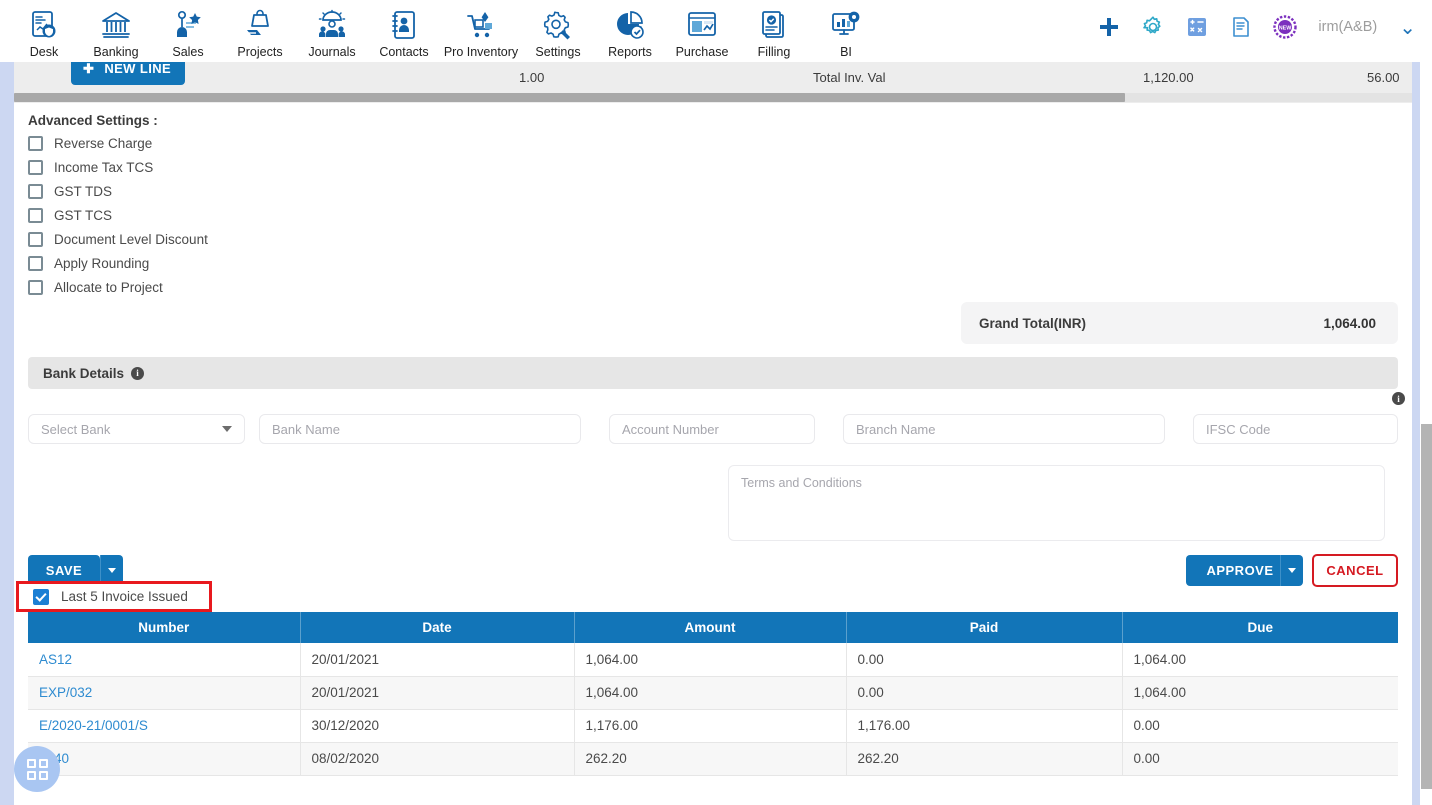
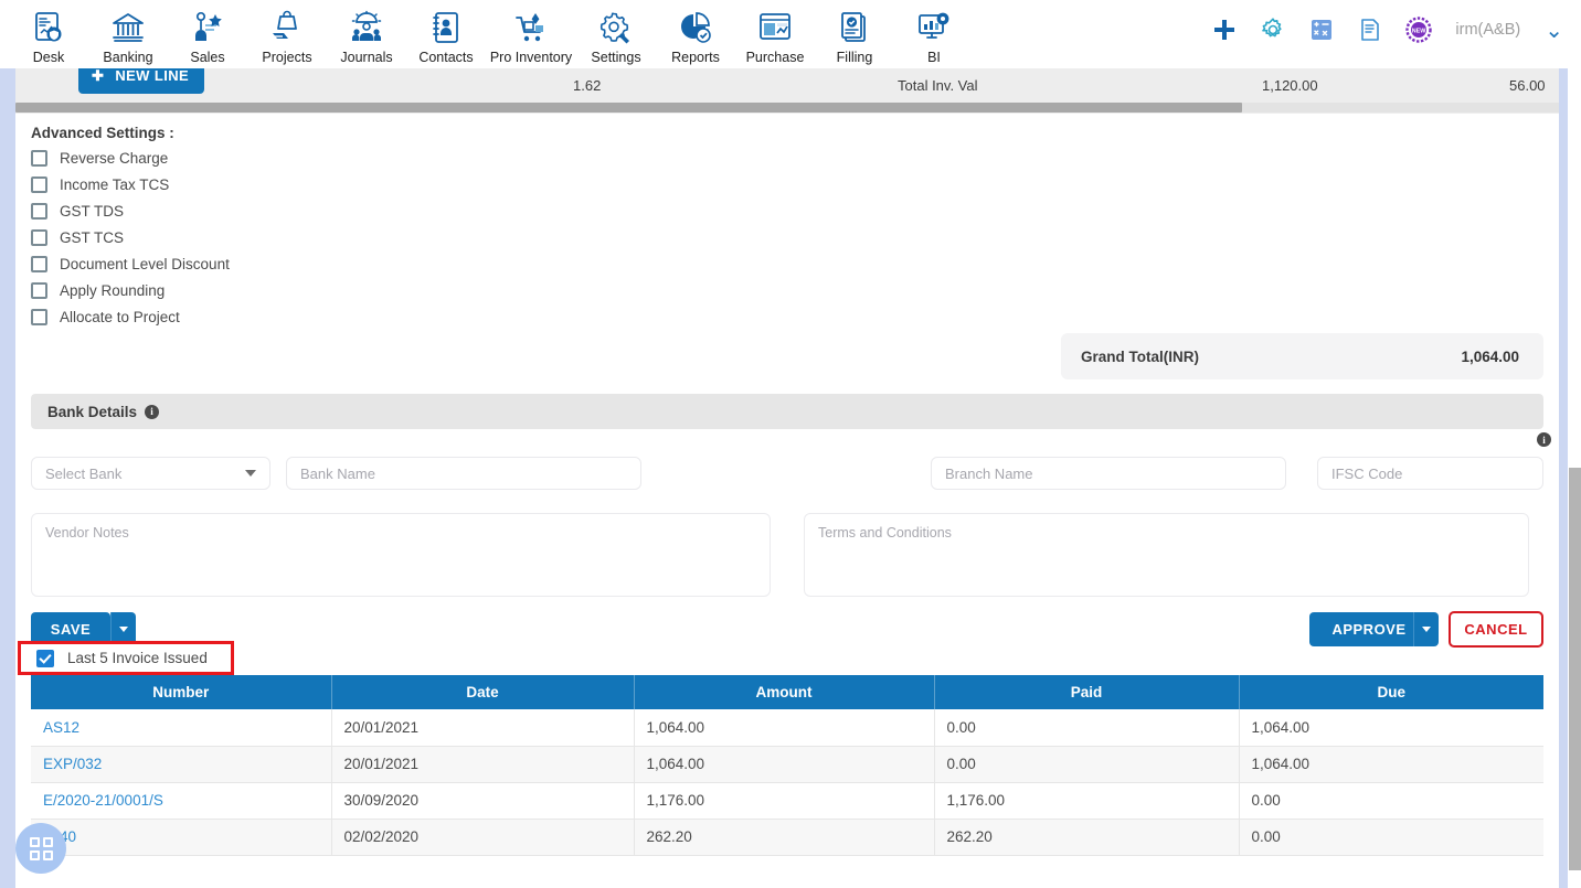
  Desk
  Banking
  Sales
  Projects
  Journals
  Contacts
  Pro Inventory
  Settings
  Reports
  Purchase
  Filling
  BI
  irm(A&B)
  ⌄
  ✚ NEW LINE
- 1.00
+ 1.62
  Total Inv. Val
  1,120.00
  56.00
  Advanced Settings :
  Reverse Charge
  Income Tax TCS
  GST TDS
  GST TCS
  Document Level Discount
  Apply Rounding
  Allocate to Project
  Grand Total(INR)
  1,064.00
  Bank Details
  i
  Select Bank
  Bank Name
- Account Number
  Branch Name
  IFSC Code
+ Vendor Notes
  Terms and Conditions
  i
  SAVE
  APPROVE
  CANCEL
  Last 5 Invoice Issued
  Number	Date	Amount	Paid	Due
  AS12	20/01/2021	1,064.00	0.00	1,064.00
  EXP/032	20/01/2021	1,064.00	0.00	1,064.00
- E/2020-21/0001/S	30/12/2020	1,176.00	1,176.00	0.00
+ E/2020-21/0001/S	30/09/2020	1,176.00	1,176.00	0.00
- 0	08/02/2020	262.20	262.20	0.00
+ 0	02/02/2020	262.20	262.20	0.00
